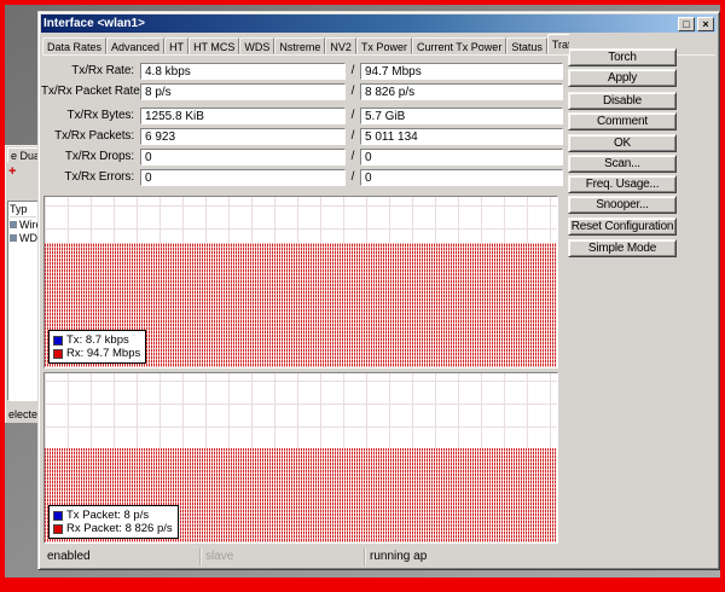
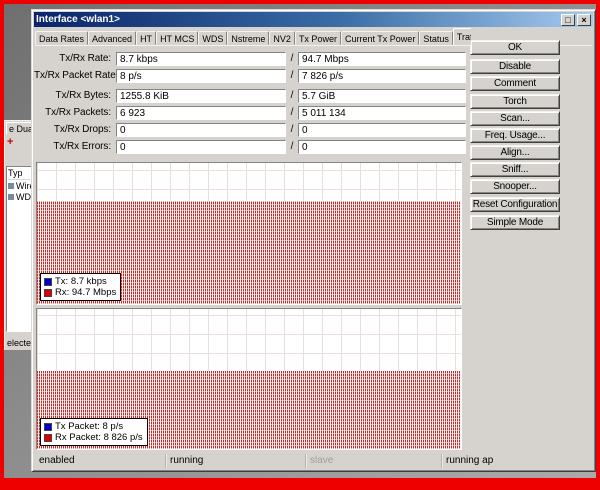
  +
  Typ
  Wir
  WD
  electe
  Interface <wlan1>
  □
  ×
  Data Rates
  Advanced
  HT
  HT MCS
  WDS
  Nstreme
  NV2
  Tx Power
  Current Tx Power
  Status
  Tx/Rx Rate:
- 4.8 kbps
+ 8.7 kbps
  /
  94.7 Mbps
  Tx/Rx Packet Rate
  8 p/s
  /
- 8 826 p/s
+ 7 826 p/s
  Tx/Rx Bytes:
  1255.8 KiB
  /
  5.7 GiB
  Tx/Rx Packets:
  6 923
  /
  5 011 134
  Tx/Rx Drops:
  0
  /
  0
  Tx/Rx Errors:
  0
  /
  0
  Tx: 8.7 kbps
  Rx: 94.7 Mbps
  Tx Packet: 8 p/s
  Rx Packet: 8 826 p/s
- Torch
+ OK
- Apply
  Disable
  Comment
- OK
+ Torch
  Scan...
  Freq. Usage...
+ Align...
+ Sniff...
  Snooper...
  Reset Configuration
  Simple Mode
  enabled
+ running
  slave
  running ap
